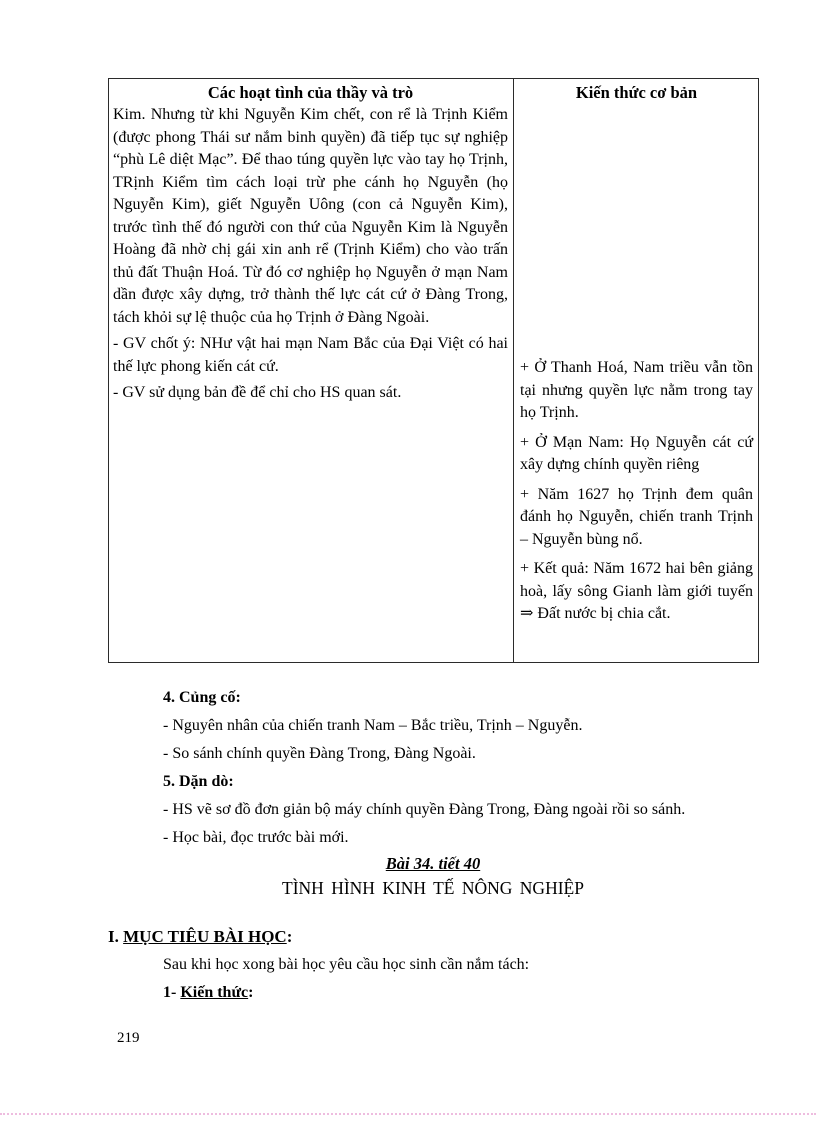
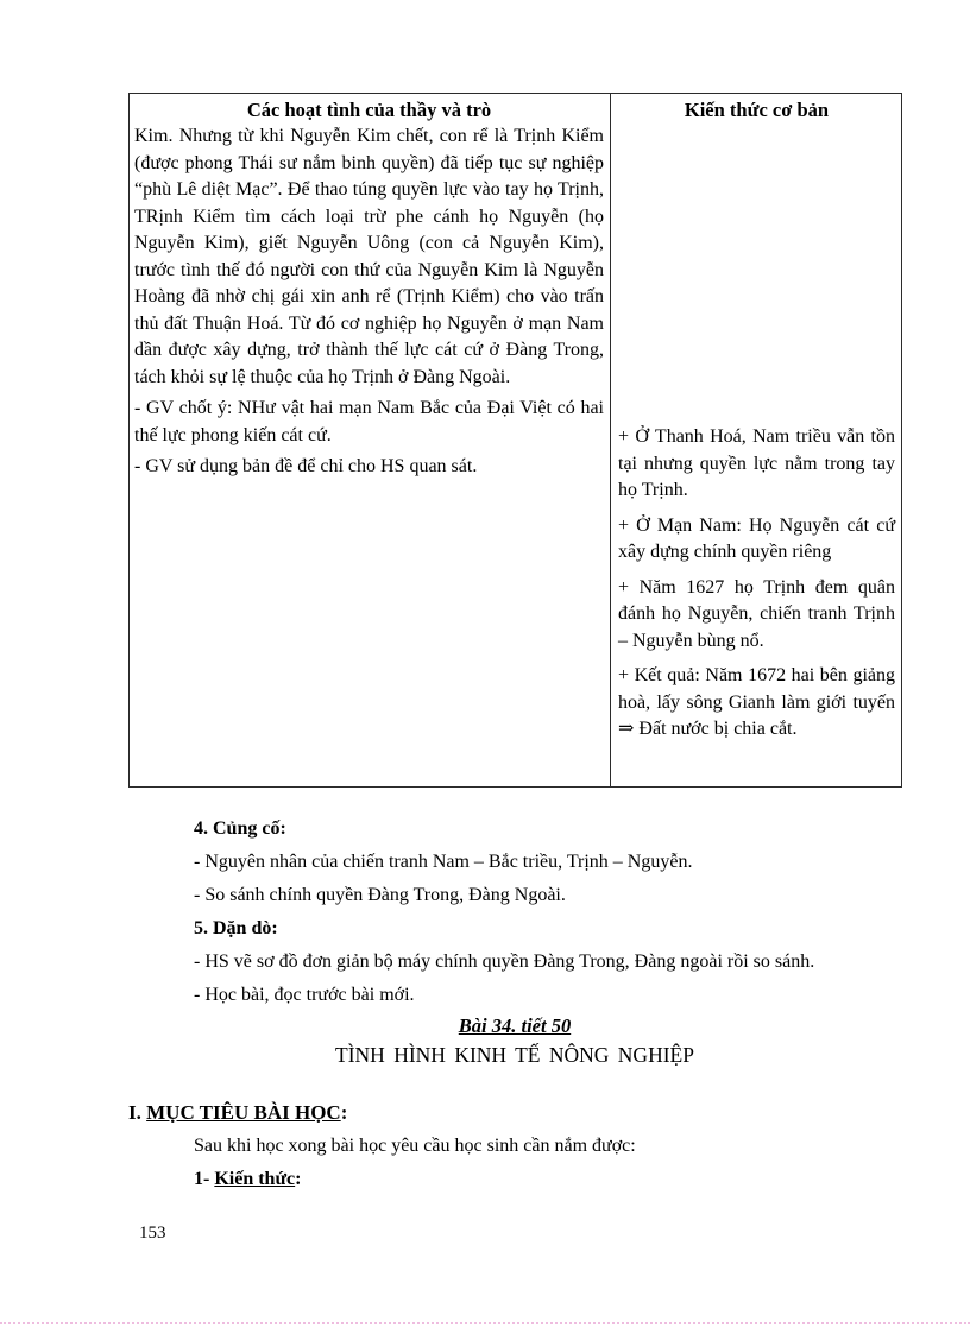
  Các hoạt tình của thầy và trò Kim. Nhưng từ khi Nguyễn Kim chết, con rể là Trịnh Kiểm (được phong Thái sư nắm binh quyền) đã tiếp tục sự nghiệp “phù Lê diệt Mạc”. Để thao túng quyền lực vào tay họ Trịnh, TRịnh Kiểm tìm cách loại trừ phe cánh họ Nguyễn (họ Nguyễn Kim), giết Nguyễn Uông (con cả Nguyễn Kim), trước tình thế đó người con thứ của Nguyễn Kim là Nguyễn Hoàng đã nhờ chị gái xin anh rể (Trịnh Kiểm) cho vào trấn thủ đất Thuận Hoá. Từ đó cơ nghiệp họ Nguyễn ở mạn Nam dần được xây dựng, trở thành thế lực cát cứ ở Đàng Trong, tách khỏi sự lệ thuộc của họ Trịnh ở Đàng Ngoài. - GV chốt ý: NHư vật hai mạn Nam Bắc của Đại Việt có hai thế lực phong kiến cát cứ. - GV sử dụng bản đề để chỉ cho HS quan sát.	Kiến thức cơ bản + Ở Thanh Hoá, Nam triều vẫn tồn tại nhưng quyền lực nằm trong tay họ Trịnh. + Ở Mạn Nam: Họ Nguyễn cát cứ xây dựng chính quyền riêng + Năm 1627 họ Trịnh đem quân đánh họ Nguyễn, chiến tranh Trịnh – Nguyễn bùng nổ. + Kết quả: Năm 1672 hai bên giảng hoà, lấy sông Gianh làm giới tuyến ⇒ Đất nước bị chia cắt.
  4. Củng cố:
  - Nguyên nhân của chiến tranh Nam – Bắc triều, Trịnh – Nguyễn.
  - So sánh chính quyền Đàng Trong, Đàng Ngoài.
  5. Dặn dò:
  - HS vẽ sơ đồ đơn giản bộ máy chính quyền Đàng Trong, Đàng ngoài rồi so sánh.
  - Học bài, đọc trước bài mới.
- Bài 34. tiết 40
+ Bài 34. tiết 50
  TÌNH HÌNH KINH TẾ NÔNG NGHIỆP
  I. MỤC TIÊU BÀI HỌC:
- Sau khi học xong bài học yêu cầu học sinh cần nắm tách:
+ Sau khi học xong bài học yêu cầu học sinh cần nắm được:
  1- Kiến thức:
- 219
+ 153
